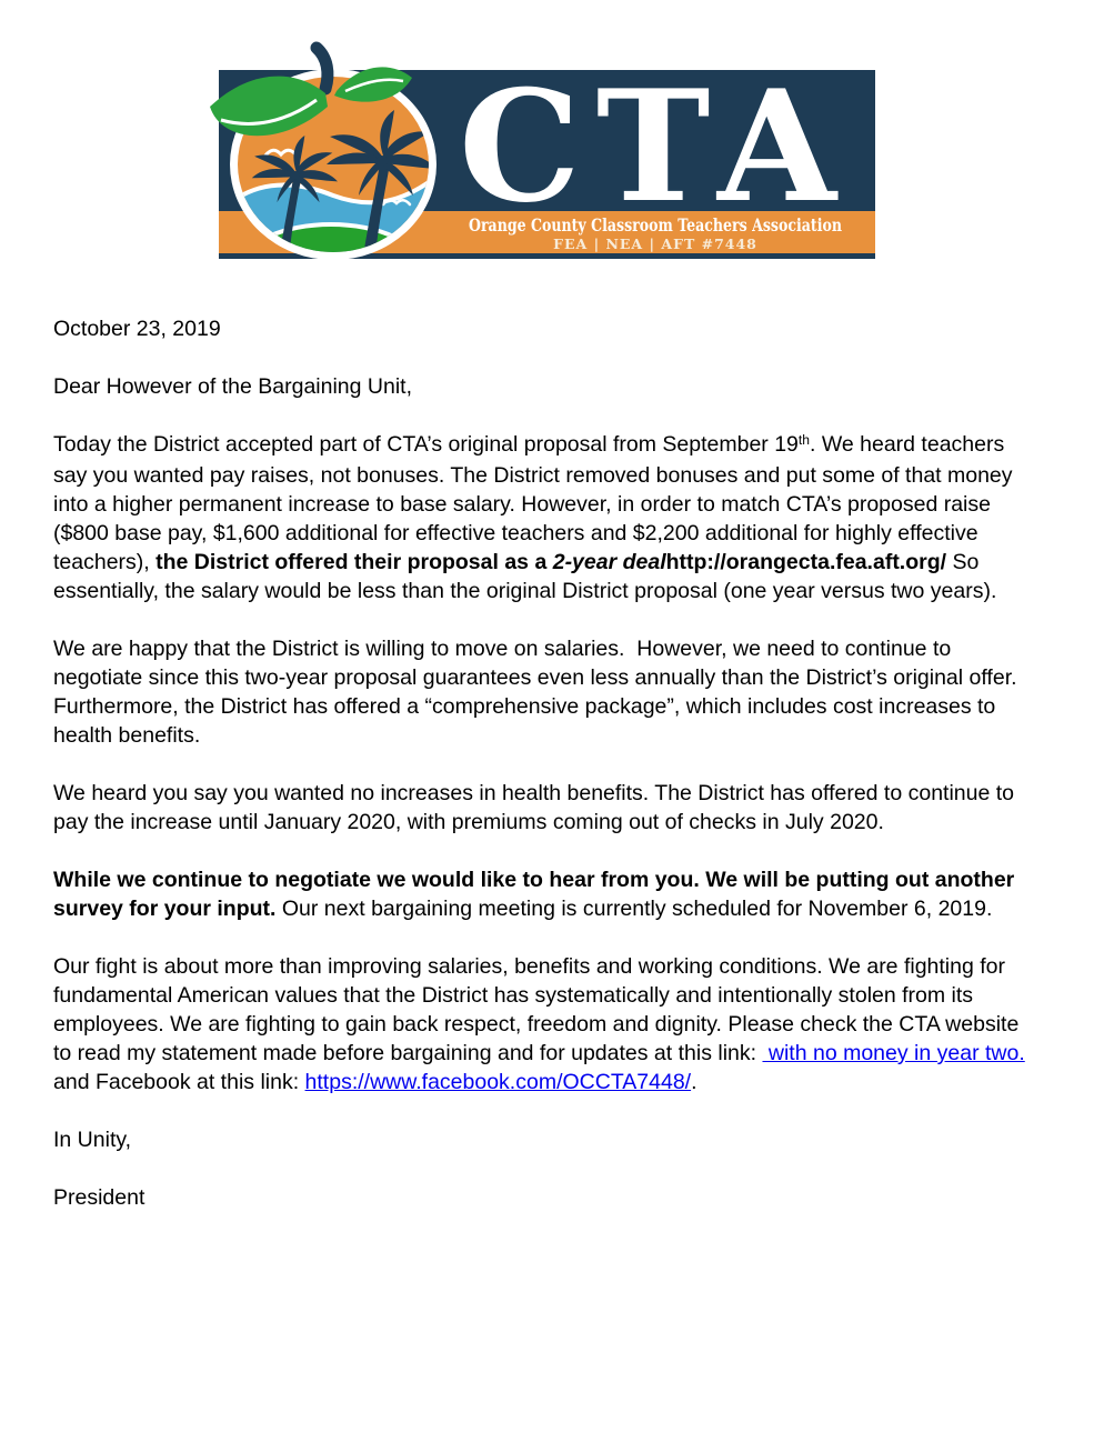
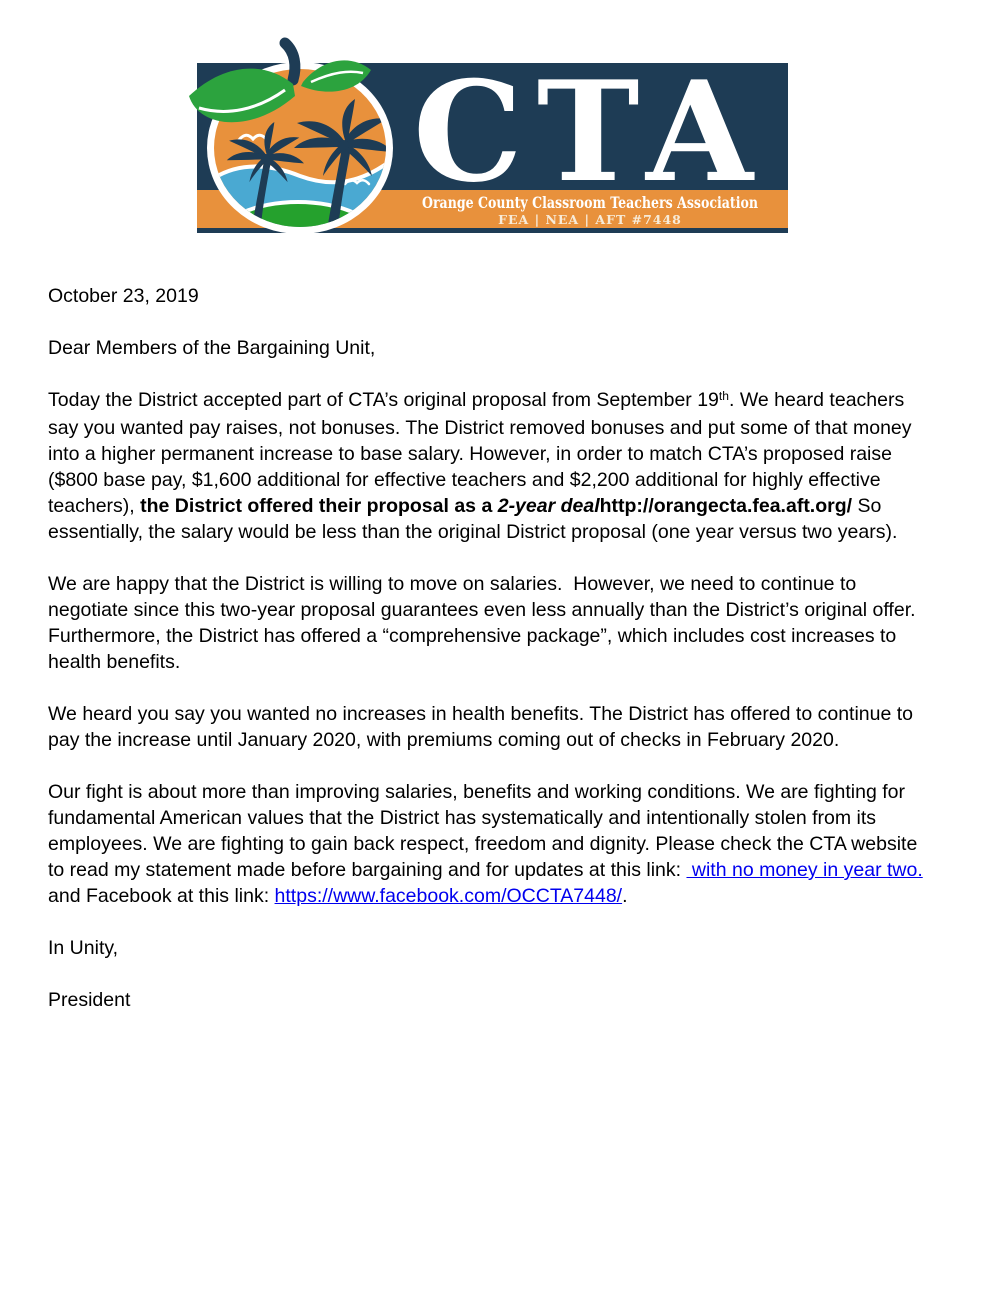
  CTA
  Orange County Classroom Teachers Association
  FEA | NEA | AFT #7448
  October 23, 2019
- Dear However of the Bargaining Unit,
+ Dear Members of the Bargaining Unit,
  Today the District accepted part of CTA’s original proposal from September 19th. We heard teachers say you wanted pay raises, not bonuses. The District removed bonuses and put some of that money into a higher permanent increase to base salary. However, in order to match CTA’s proposed raise ($800 base pay, $1,600 additional for effective teachers and $2,200 additional for highly effective teachers), the District offered their proposal as a 2-year dealhttp://orangecta.fea.aft.org/ So essentially, the salary would be less than the original District proposal (one year versus two years).
  We are happy that the District is willing to move on salaries. However, we need to continue to negotiate since this two-year proposal guarantees even less annually than the District’s original offer. Furthermore, the District has offered a “comprehensive package”, which includes cost increases to health benefits.
- We heard you say you wanted no increases in health benefits. The District has offered to continue to pay the increase until January 2020, with premiums coming out of checks in July 2020.
+ We heard you say you wanted no increases in health benefits. The District has offered to continue to pay the increase until January 2020, with premiums coming out of checks in February 2020.
- While we continue to negotiate we would like to hear from you. We will be putting out another survey for your input. Our next bargaining meeting is currently scheduled for November 6, 2019.
  Our fight is about more than improving salaries, benefits and working conditions. We are fighting for fundamental American values that the District has systematically and intentionally stolen from its employees. We are fighting to gain back respect, freedom and dignity. Please check the CTA website to read my statement made before bargaining and for updates at this link: with no money in year two. and Facebook at this link: https://www.facebook.com/OCCTA7448/.
  In Unity,
  President
